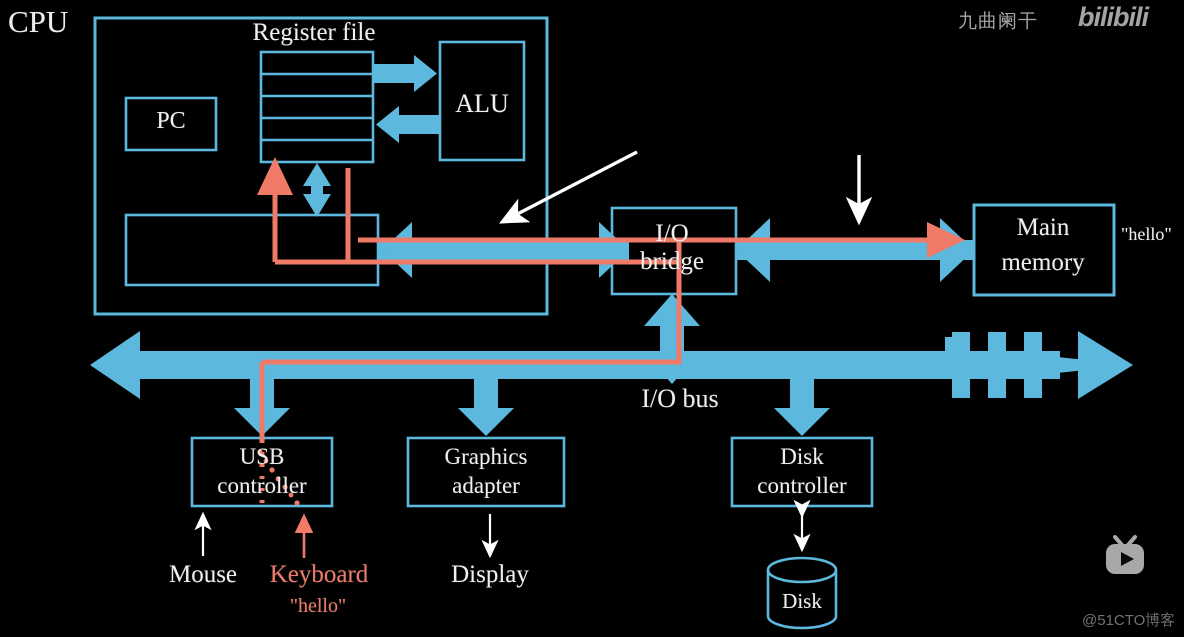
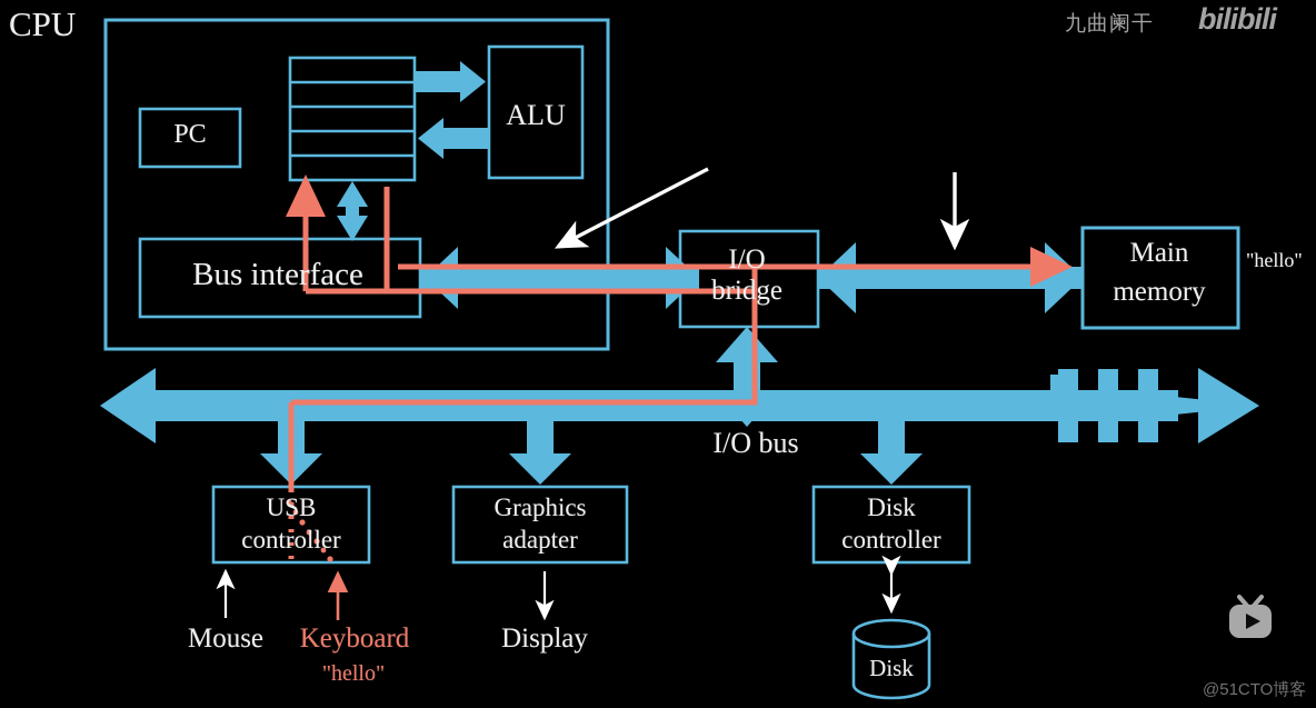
  CPU
- Register file
  PC
  ALU
+ Bus interface
  I/O
  bridge
  Main
  memory
  "hello"
  I/O bus
  USB
  controller
  Graphics
  adapter
  Disk
  controller
  Mouse
  Keyboard
  "hello"
  Display
  Disk
  九曲阑干
  bilibili
  @51CTO博客
